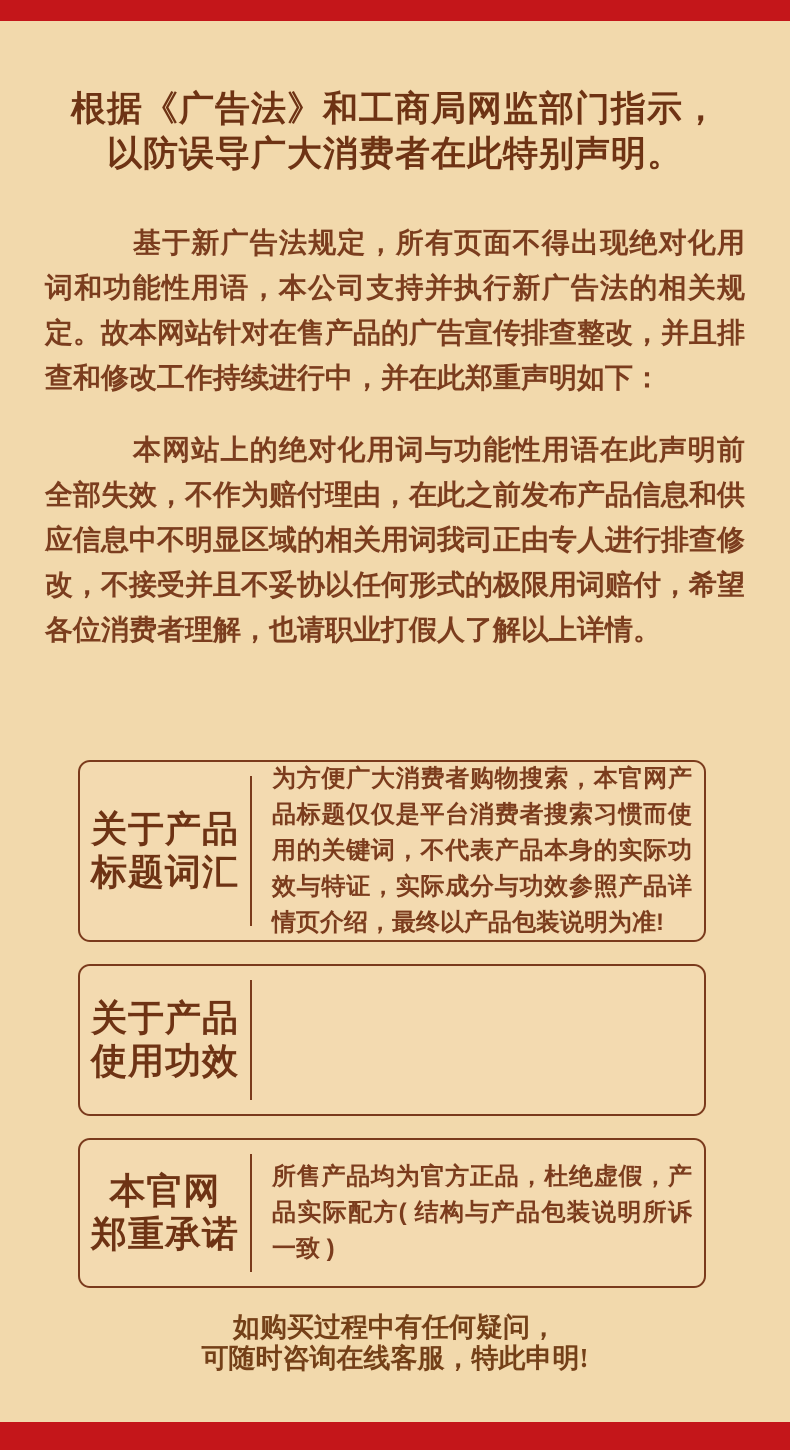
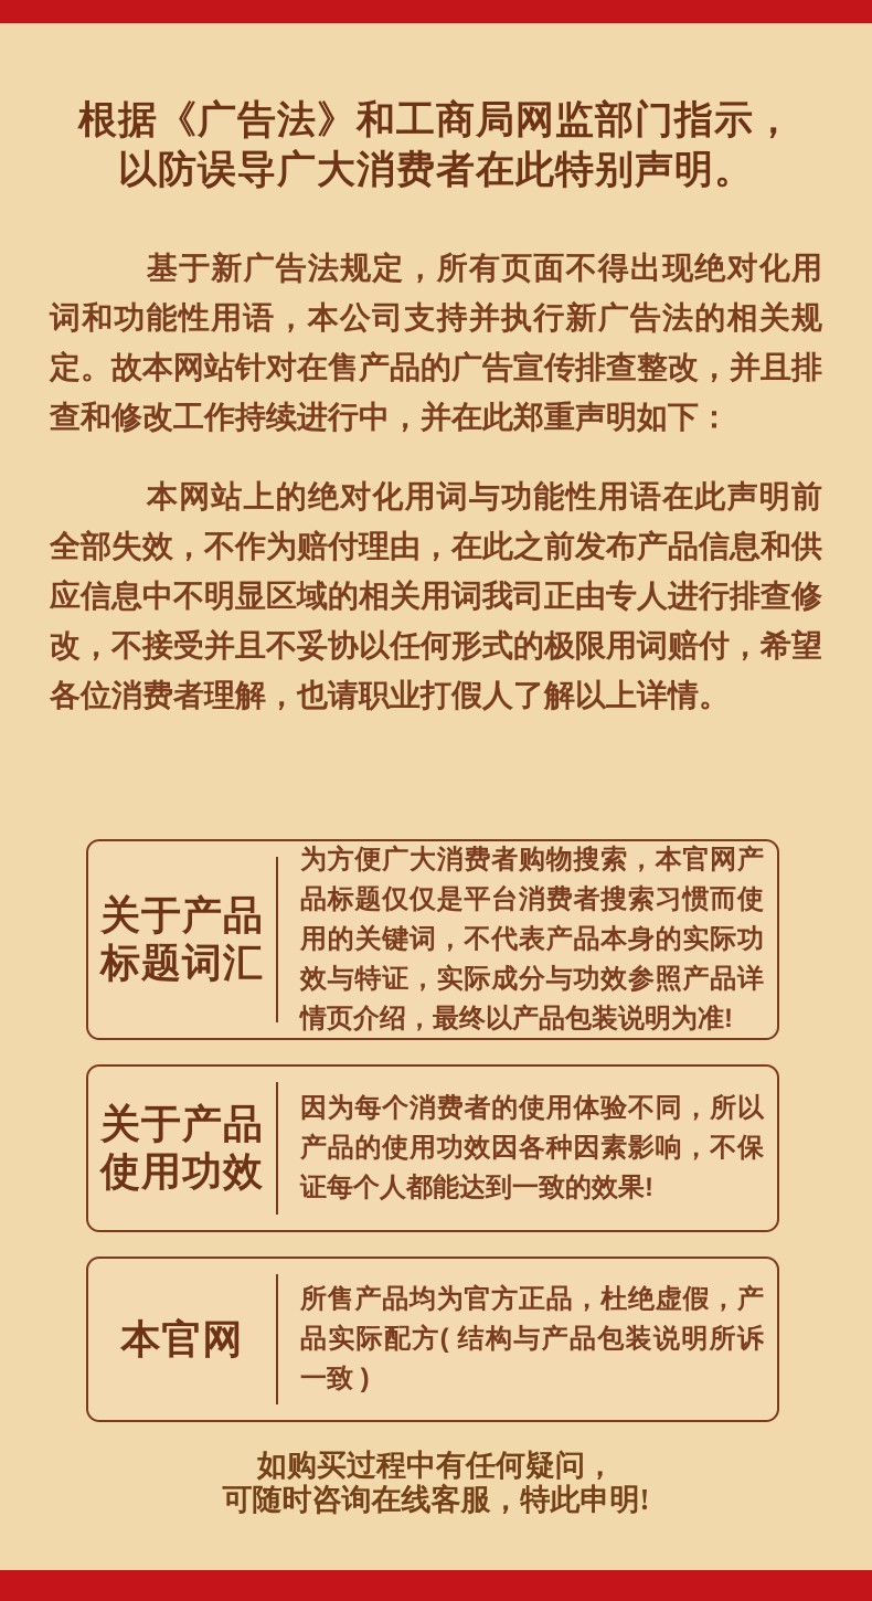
  根据《广告法》和工商局网监部门指示，
  以防误导广大消费者在此特别声明。
  基于新广告法规定，所有页面不得出现绝对化用词和功能性用语，本公司支持并执行新广告法的相关规定。故本网站针对在售产品的广告宣传排查整改，并且排查和修改工作持续进行中，并在此郑重声明如下：
  本网站上的绝对化用词与功能性用语在此声明前全部失效，不作为赔付理由，在此之前发布产品信息和供应信息中不明显区域的相关用词我司正由专人进行排查修改，不接受并且不妥协以任何形式的极限用词赔付，希望各位消费者理解，也请职业打假人了解以上详情。
  关于产品
  标题词汇
  为方便广大消费者购物搜索，本官网产品标题仅仅是平台消费者搜索习惯而使用的关键词，不代表产品本身的实际功效与特证，实际成分与功效参照产品详情页介绍，最终以产品包装说明为准!
  关于产品
  使用功效
+ 因为每个消费者的使用体验不同，所以产品的使用功效因各种因素影响，不保证每个人都能达到一致的效果!
  本官网
- 郑重承诺
  所售产品均为官方正品，杜绝虚假，产品实际配方( 结构与产品包装说明所诉一致 )
  如购买过程中有任何疑问，
  可随时咨询在线客服，特此申明!
